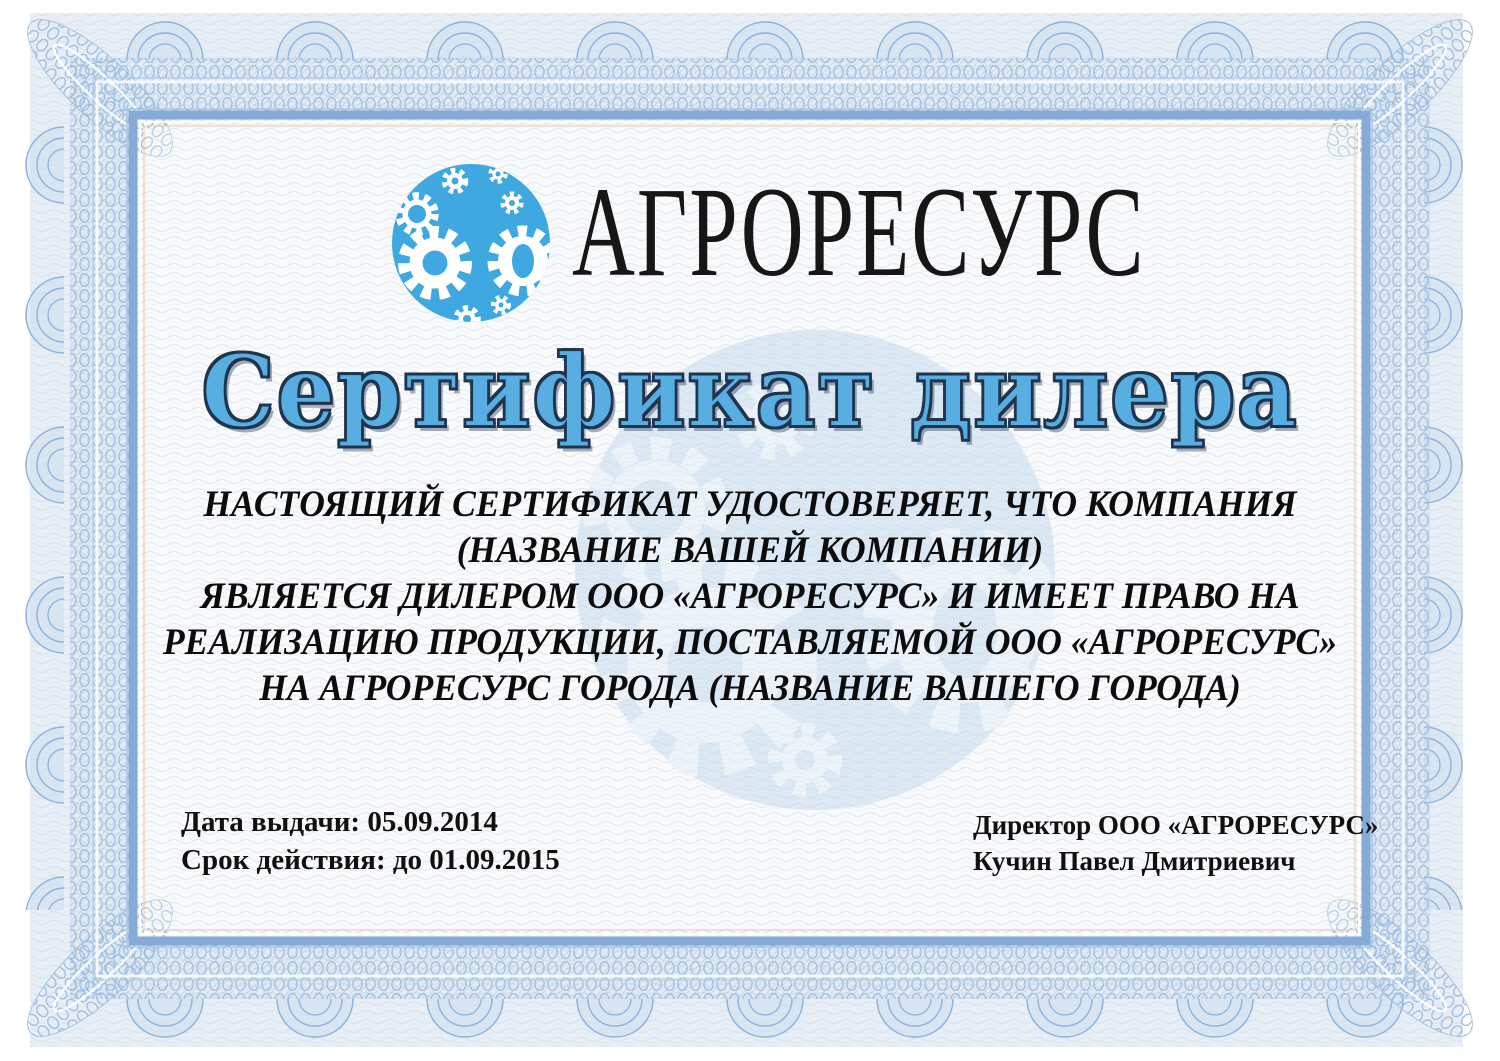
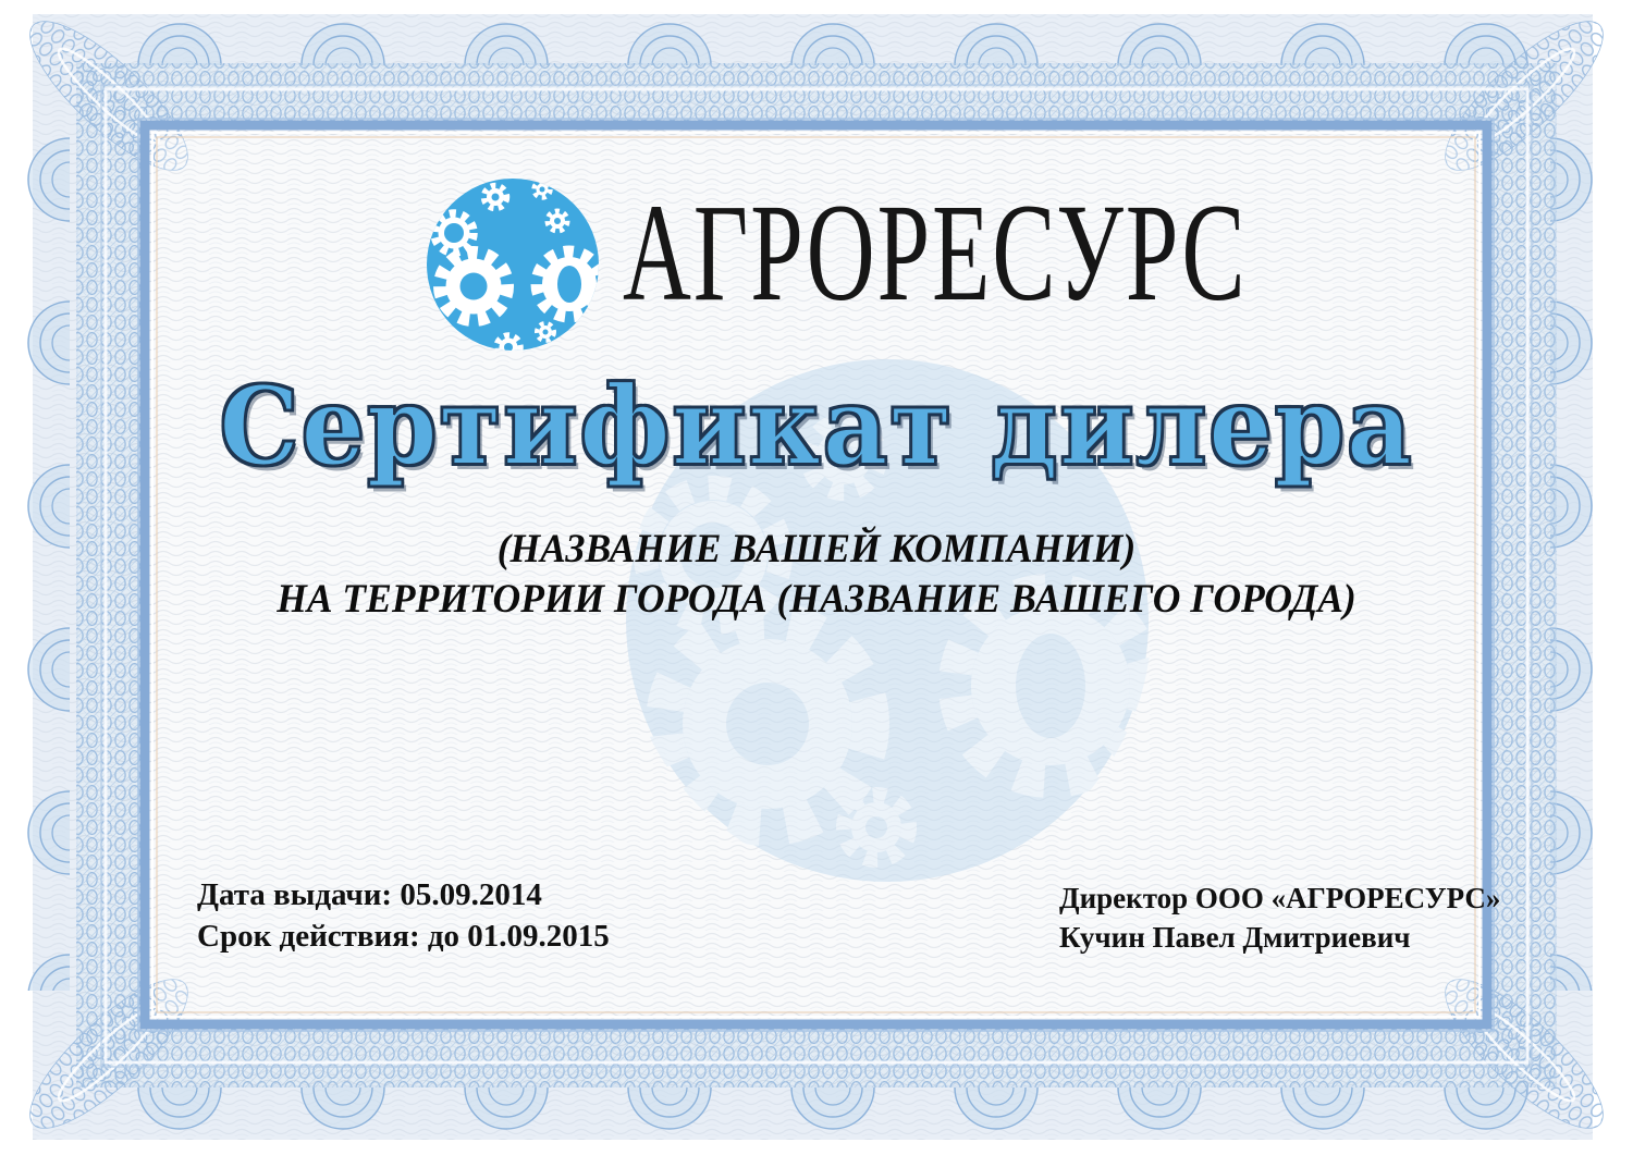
  АГРОРЕСУРС
  Сертификат дилера
- НАСТОЯЩИЙ СЕРТИФИКАТ УДОСТОВЕРЯЕТ, ЧТО КОМПАНИЯ
  (НАЗВАНИЕ ВАШЕЙ КОМПАНИИ)
- ЯВЛЯЕТСЯ ДИЛЕРОМ ООО «АГРОРЕСУРС» И ИМЕЕТ ПРАВО НА
- РЕАЛИЗАЦИЮ ПРОДУКЦИИ, ПОСТАВЛЯЕМОЙ ООО «АГРОРЕСУРС»
- НА АГРОРЕСУРС ГОРОДА (НАЗВАНИЕ ВАШЕГО ГОРОДА)
+ НА ТЕРРИТОРИИ ГОРОДА (НАЗВАНИЕ ВАШЕГО ГОРОДА)
  Дата выдачи: 05.09.2014
  Срок действия: до 01.09.2015
  Директор ООО «АГРОРЕСУРС»
  Кучин Павел Дмитриевич
